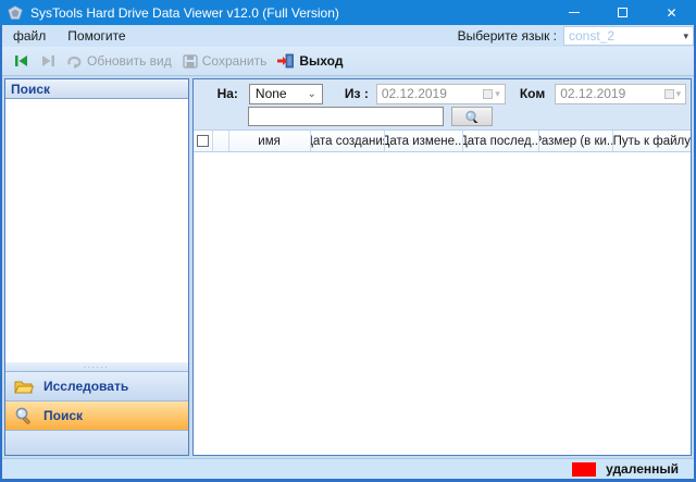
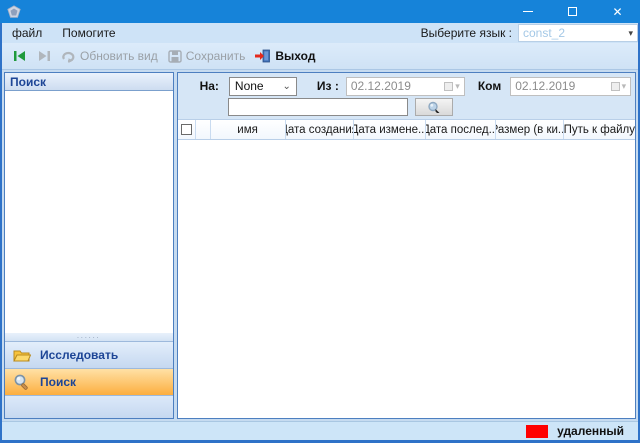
- SysTools Hard Drive Data Viewer v12.0 (Full Version)
  ✕
  файл
  Помогите
  Выберите язык :
  const_2
  ▾
  Обновить вид
  Сохранить
  Выход
  Поиск
  Исследовать
  Поиск
  На:
  None
  ⌄
  Из :
  02.12.2019
  ▾
  Ком
  02.12.2019
  ▾
  имя
  ата создани
  Дата измене..
  Дата послед..
  азмер (в ки..
  Путь к файлу
  удаленный
